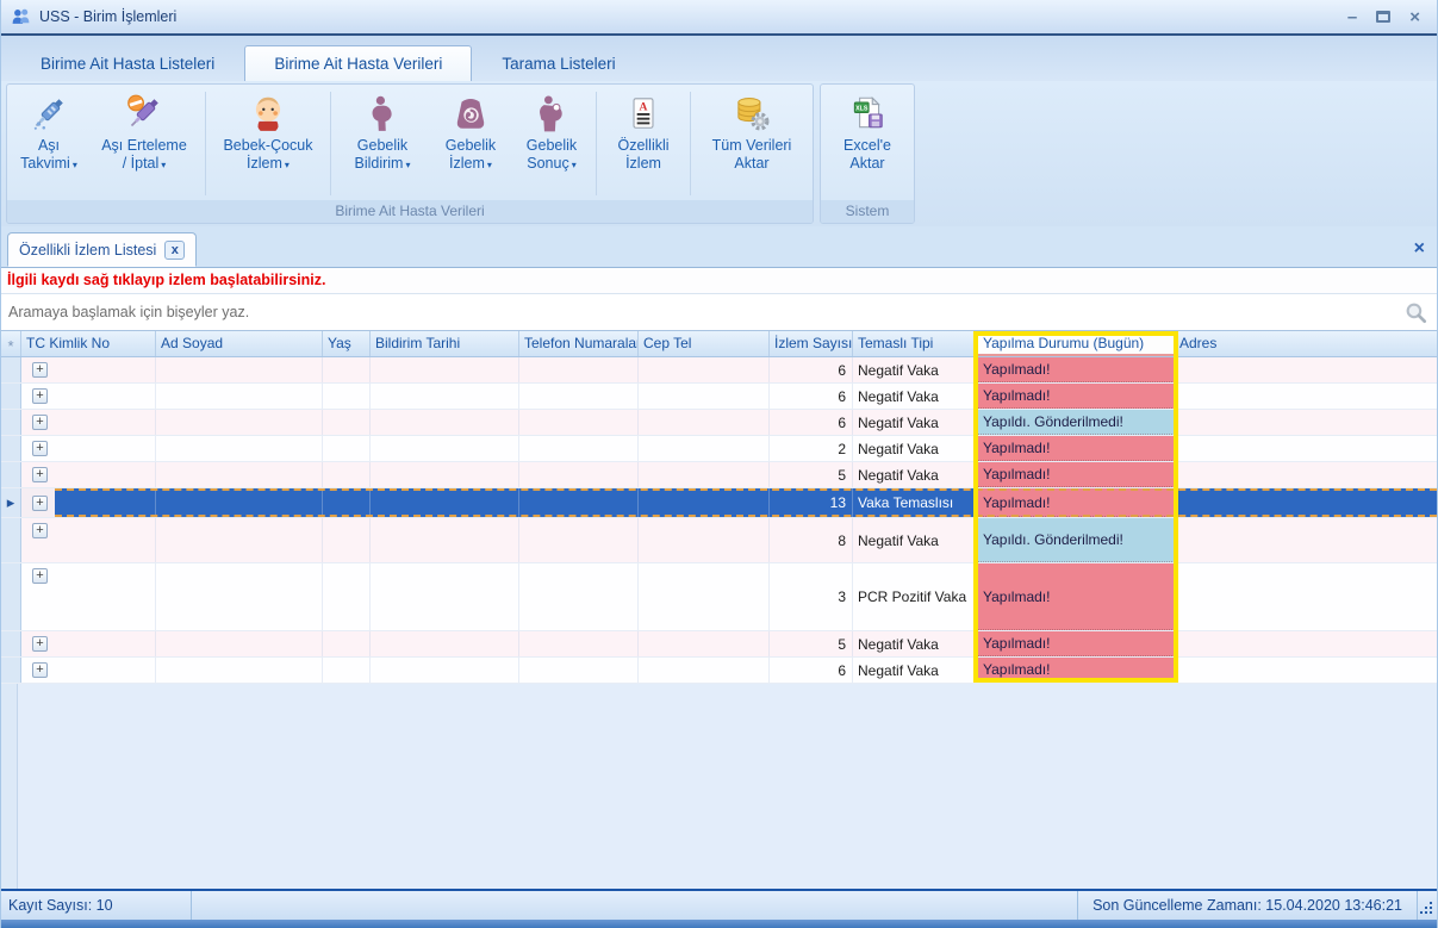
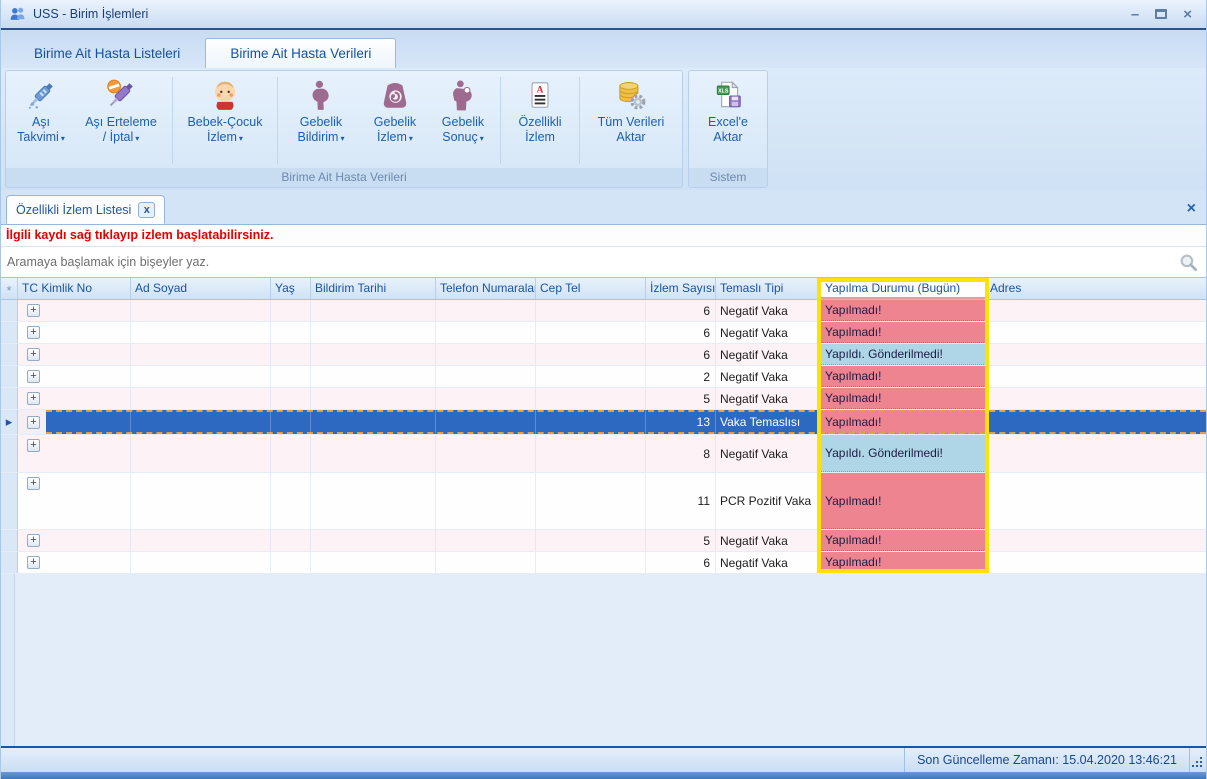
  USS - Birim İşlemleri
  –
  ×
  Birime Ait Hasta Listeleri
  Birime Ait Hasta Verileri
- Tarama Listeleri
  Aşı
  Takvimi ▾
  Aşı Erteleme
  / İptal ▾
  Bebek-Çocuk
  İzlem ▾
  Gebelik
  Bildirim ▾
  Gebelik
  İzlem ▾
  Gebelik
  Sonuç ▾
  A
  Özellikli
  İzlem
  Tüm Verileri
  Aktar
  Birime Ait Hasta Verileri
  Excel'e
  Aktar
  Sistem
  Özellikli İzlem Listesi
  x
  ×
  İlgili kaydı sağ tıklayıp izlem başlatabilirsiniz.
  Aramaya başlamak için bişeyler yaz.
  *
  TC Kimlik No
  Ad Soyad
  Yaş
  Bildirim Tarihi
  Telefon Numarala
  Cep Tel
  İzlem Sayısı
  Temaslı Tipi
  Yapılma Durumu (Bugün)
  Adres
  +
  6
  Negatif Vaka
  Yapılmadı!
  +
  6
  Negatif Vaka
  Yapılmadı!
  +
  6
  Negatif Vaka
  Yapıldı. Gönderilmedi!
  +
  2
  Negatif Vaka
  Yapılmadı!
  +
  5
  Negatif Vaka
  Yapılmadı!
  ▸
  +
  13
  Vaka Temaslısı
  Yapılmadı!
  +
  8
  Negatif Vaka
  Yapıldı. Gönderilmedi!
  +
- 3
+ 11
  PCR Pozitif Vaka
  Yapılmadı!
  +
  5
  Negatif Vaka
  Yapılmadı!
  +
  6
  Negatif Vaka
  Yapılmadı!
- Kayıt Sayısı: 10
  Son Güncelleme Zamanı: 15.04.2020 13:46:21
